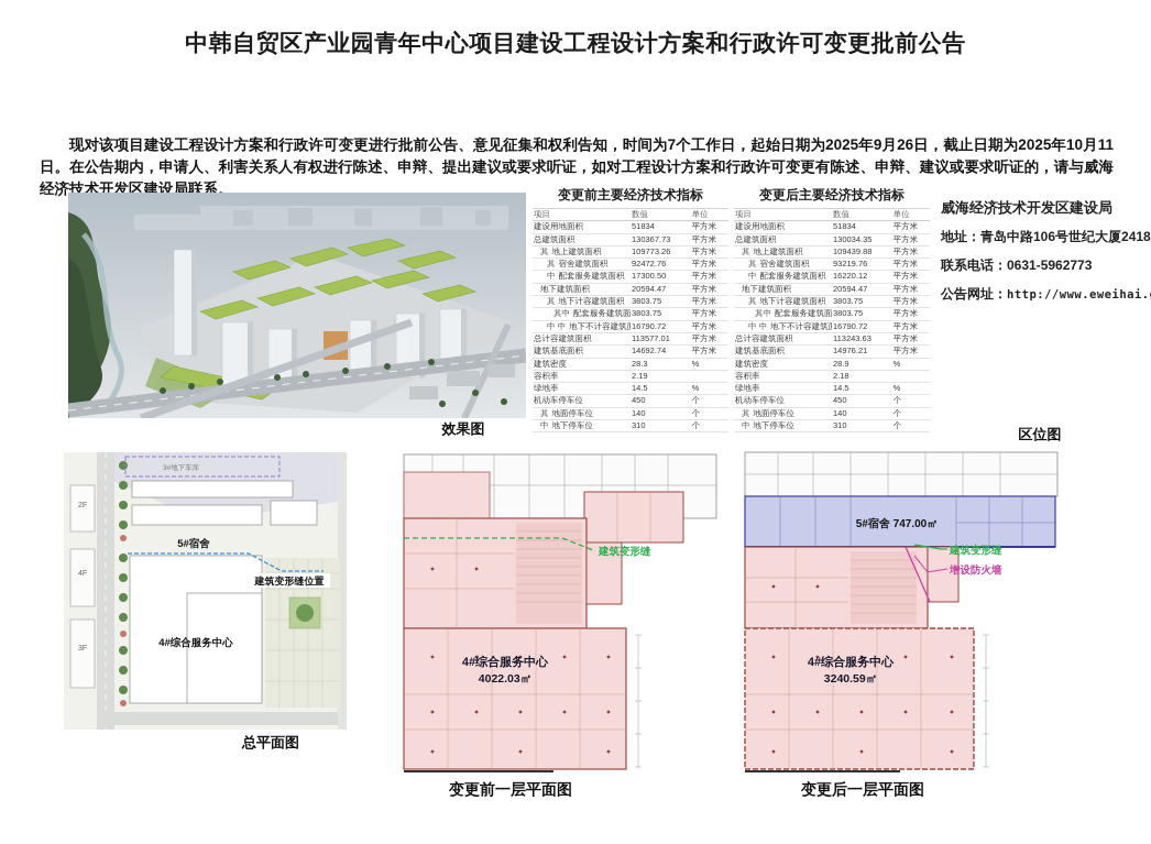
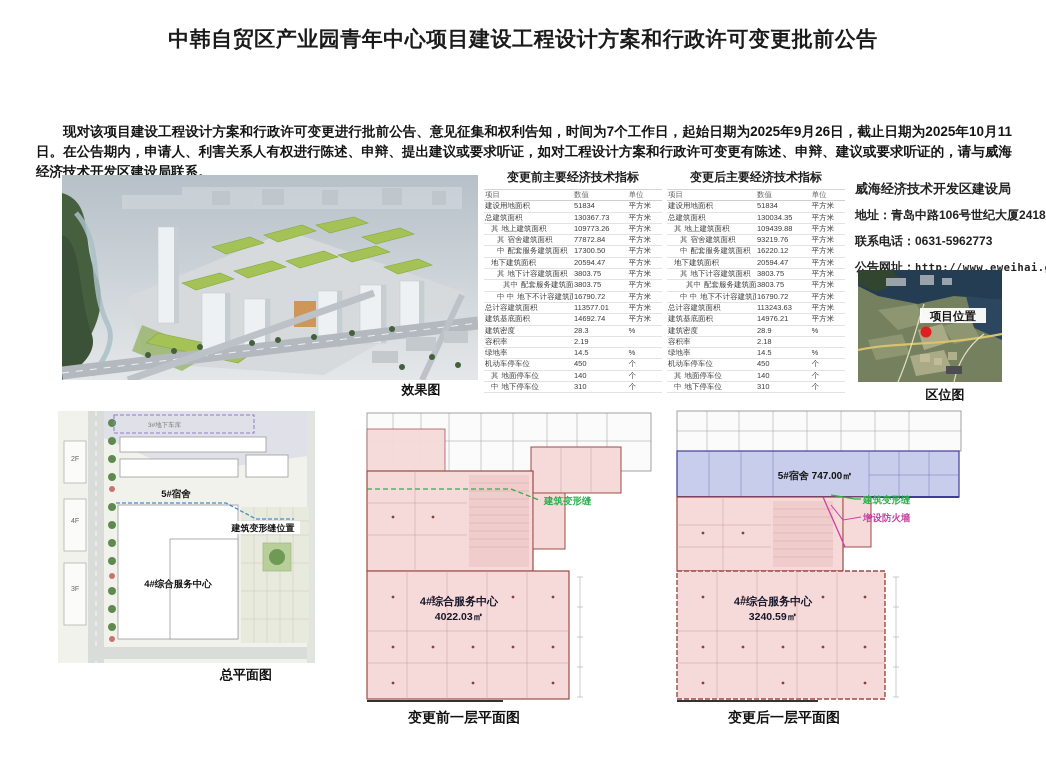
  中韩自贸区产业园青年中心项目建设工程设计方案和行政许可变更批前公告
  现对该项目建设工程设计方案和行政许可变更进行批前公告、意见征集和权利告知，时间为7个工作日，起始日期为2025年9月26日，截止日期为2025年10月11日。在公告期内，申请人、利害关系人有权进行陈述、申辩、提出建议或要求听证，如对工程设计方案和行政许可变更有陈述、申辩、建议或要求听证的，请与威海经济技术开发区建设局联系。
  效果图
  变更前主要经济技术指标
  项目	数值	单位
  建设用地面积	51834	平方米
  总建筑面积	130367.73	平方米
  其 地上建筑面积	109773.26	平方米
- 其 宿舍建筑面积	92472.76	平方米
+ 其 宿舍建筑面积	77872.84	平方米
  中 配套服务建筑面积	17300.50	平方米
  地下建筑面积	20594.47	平方米
  其 地下计容建筑面积	3803.75	平方米
  其中 配套服务建筑面	3803.75	平方米
  中 中 地下不计容建筑	16790.72	平方米
  总计容建筑面积	113577.01	平方米
  建筑基底面积	14692.74	平方米
  建筑密度	28.3	%
  容积率	2.19
  绿地率	14.5	%
  机动车停车位	450	个
  其 地面停车位	140	个
  中 地下停车位	310	个
  变更后主要经济技术指标
  项目	数值	单位
  建设用地面积	51834	平方米
  总建筑面积	130034.35	平方米
  其 地上建筑面积	109439.88	平方米
  其 宿舍建筑面积	93219.76	平方米
  中 配套服务建筑面积	16220.12	平方米
  地下建筑面积	20594.47	平方米
  其 地下计容建筑面积	3803.75	平方米
  其中 配套服务建筑面	3803.75	平方米
  中 中 地下不计容建筑	16790.72	平方米
  总计容建筑面积	113243.63	平方米
  建筑基底面积	14976.21	平方米
  建筑密度	28.9	%
  容积率	2.18
  绿地率	14.5	%
  机动车停车位	450	个
  其 地面停车位	140	个
  中 地下停车位	310	个
  威海经济技术开发区建设局
  地址：青岛中路106号世纪大厦2418
  联系电话：0631-5962773
  公告网址：http://www.eweihai.
+ 项目位置
  区位图
  5#宿舍
  建筑变形缝位置
  4#综合服务中心
  总平面图
  建筑变形缝
  4#综合服务中心
  4022.03㎡
  变更前一层平面图
  5#宿舍 747.00㎡
  建筑变形缝
  增设防火墙
  4#综合服务中心
  3240.59㎡
  变更后一层平面图
